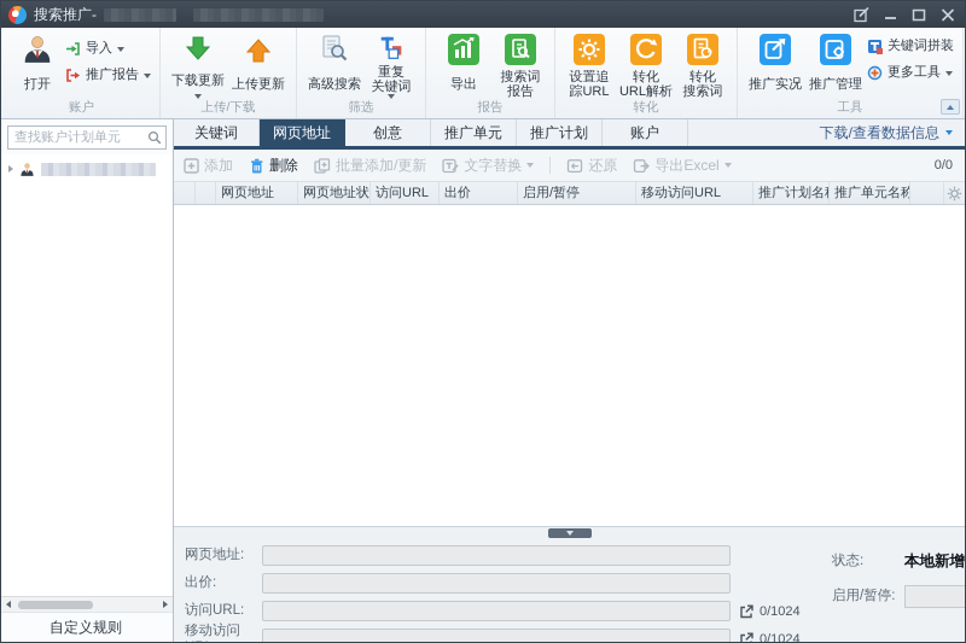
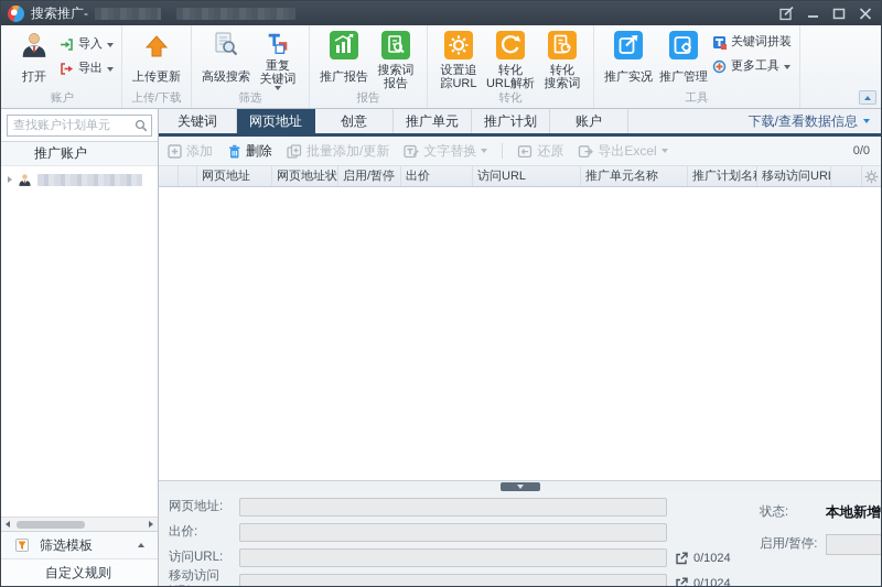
  搜索推广-
  打开
  导入
- 推广报告
+ 导出
  账户
- 下载更新
  上传更新
  上传/下载
  高级搜索
  重复
  关键词
  筛选
- 导出
+ 推广报告
  搜索词
  报告
  报告
  设置追
  踪URL
  转化
  URL解析
  转化
  搜索词
  转化
  推广实况
  推广管理
  关键词拼装
  更多工具
  工具
  查找账户计划单元
+ 推广账户
+ 筛选模板
  自定义规则
  关键词
  网页地址
  创意
  推广单元
  推广计划
  账户
  下载/查看数据信息
  添加
  删除
  批量添加/更新
  文字替换
  还原
  导出Excel
  0/0
  网页地址
  网页地址状
- 访问URL
+ 启用/暂停
  出价
- 启用/暂停
+ 访问URL
- 移动访问URL
+ 推广单元名称
  推广计划名
- 推广单元名称
+ 移动访问URL
  网页地址:
  出价:
  访问URL:
  0/1024
  0/1024
  状态:
  本地新增
  启用/暂停:
